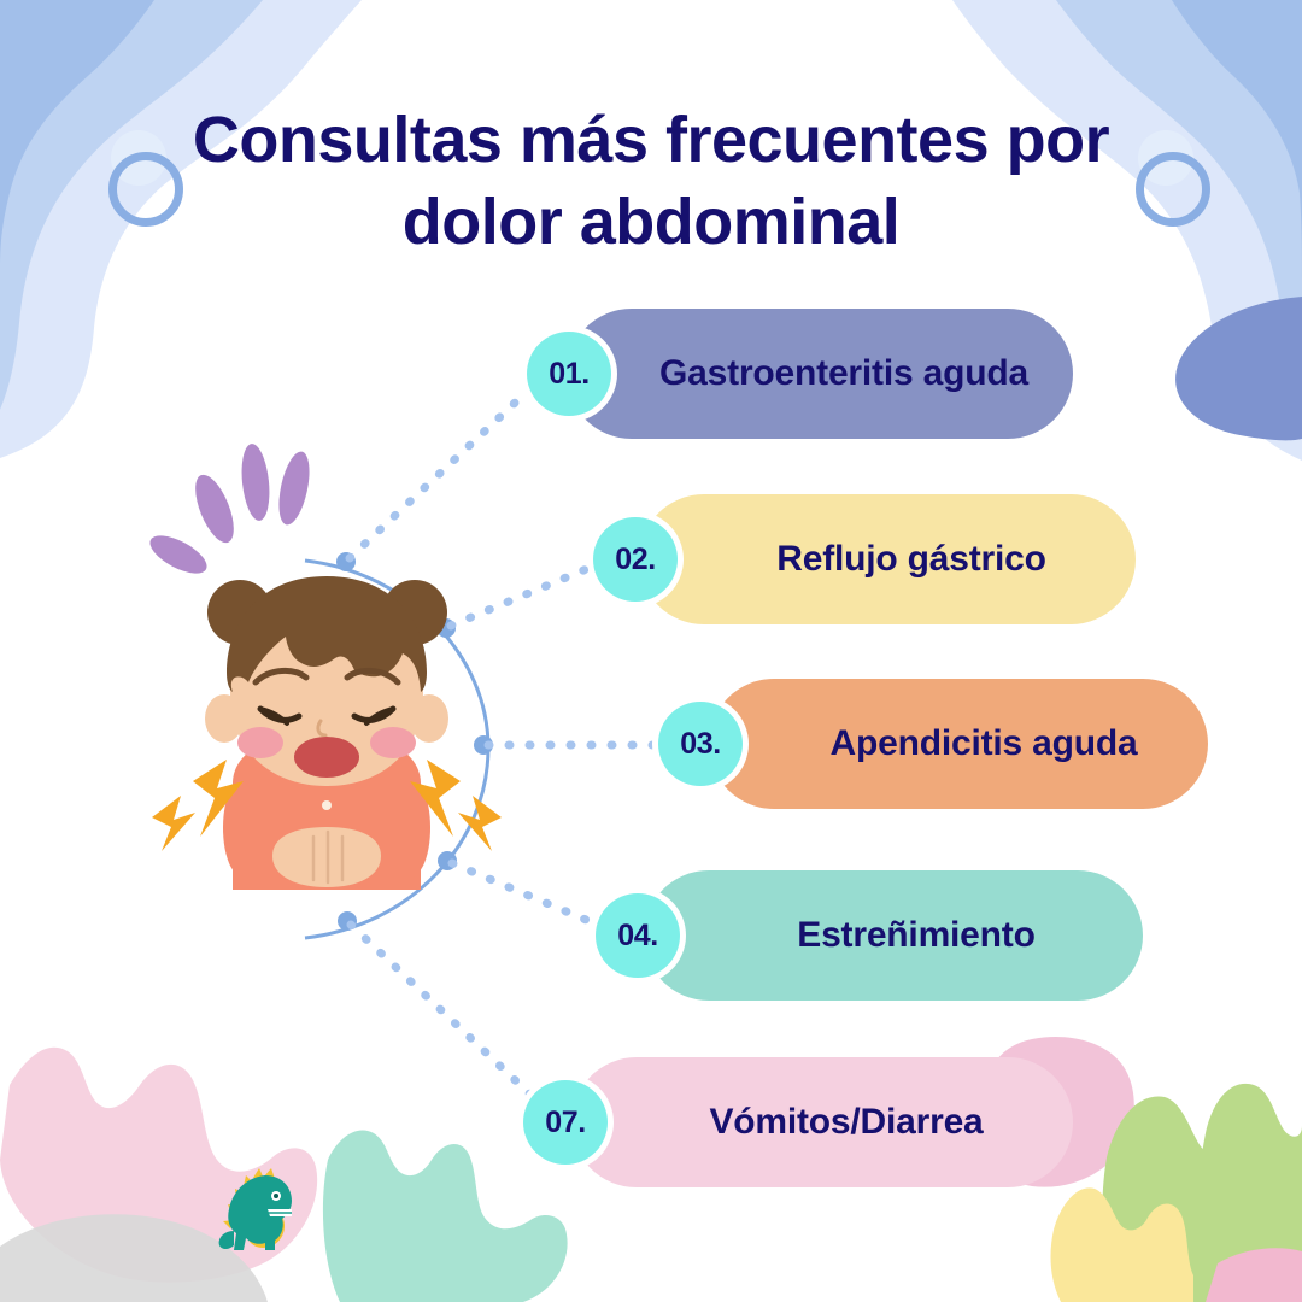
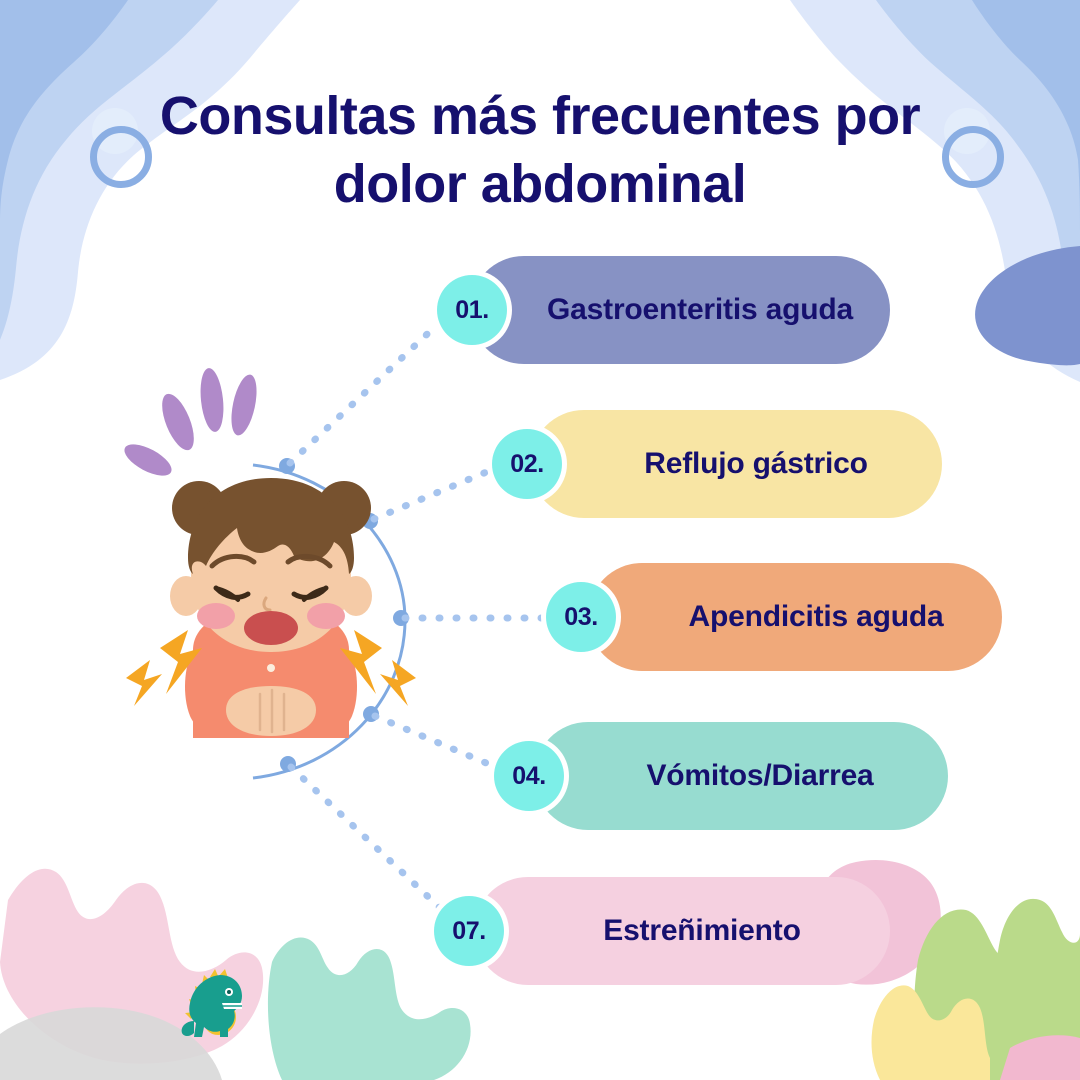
  Consultas más frecuentes por
  dolor abdominal
  Gastroenteritis aguda
  01.
  Reflujo gástrico
  02.
  Apendicitis aguda
  03.
- Estreñimiento
+ Vómitos/Diarrea
  04.
- Vómitos/Diarrea
+ Estreñimiento
  07.
